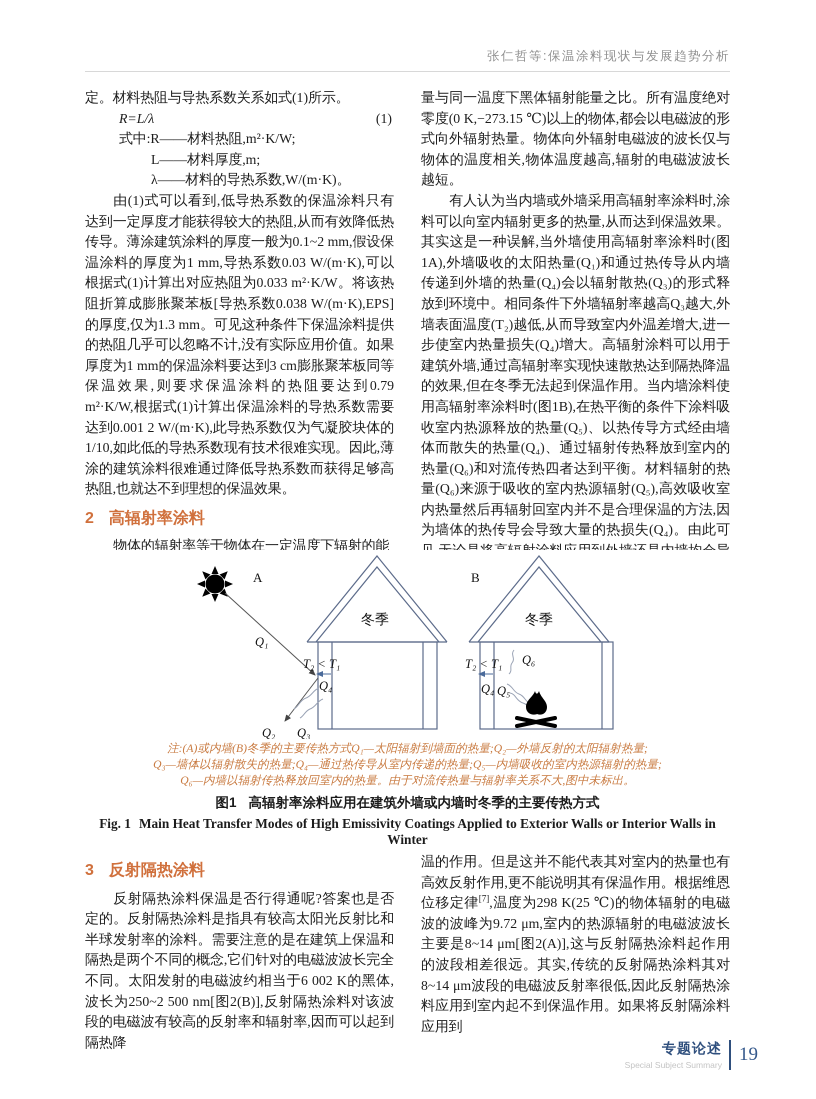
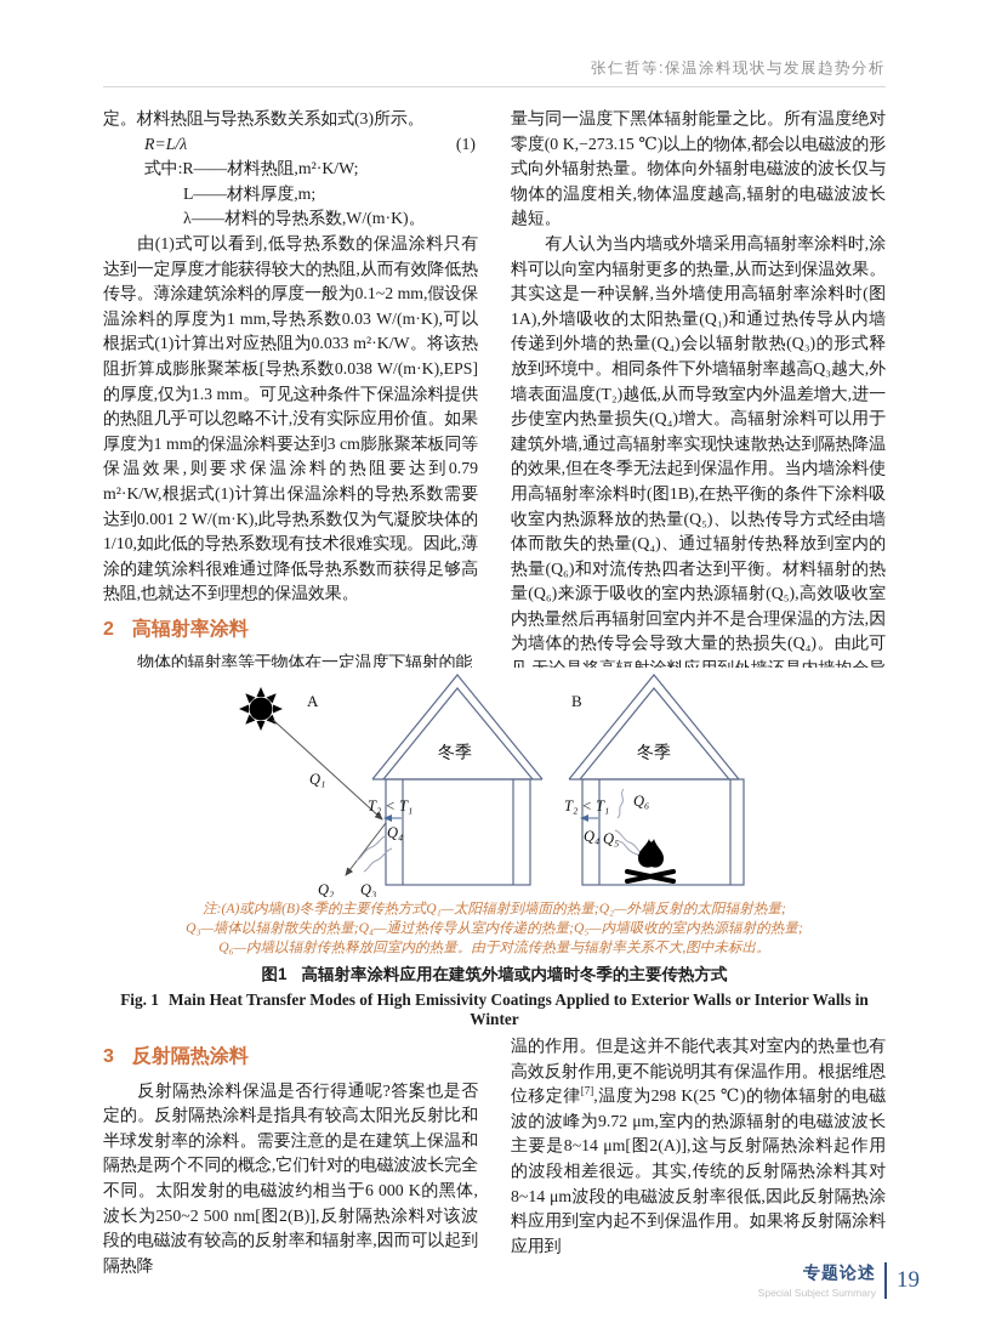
  张仁哲等:保温涂料现状与发展趋势分析
- 定。材料热阻与导热系数关系如式(1)所示。
+ 定。材料热阻与导热系数关系如式(3)所示。
  R=L/λ
  (1)
  式中:R——材料热阻,m²·K/W;
  L——材料厚度,m;
  λ——材料的导热系数,W/(m·K)。
  由(1)式可以看到,低导热系数的保温涂料只有达到一定厚度才能获得较大的热阻,从而有效降低热传导。薄涂建筑涂料的厚度一般为0.1~2 mm,假设保温涂料的厚度为1 mm,导热系数0.03 W/(m·K),可以根据式(1)计算出对应热阻为0.033 m²·K/W。将该热阻折算成膨胀聚苯板[导热系数0.038 W/(m·K),EPS]的厚度,仅为1.3 mm。可见这种条件下保温涂料提供的热阻几乎可以忽略不计,没有实际应用价值。如果厚度为1 mm的保温涂料要达到3 cm膨胀聚苯板同等保温效果,则要求保温涂料的热阻要达到0.79 m²·K/W,根据式(1)计算出保温涂料的导热系数需要达到0.001 2 W/(m·K),此导热系数仅为气凝胶块体的1/10,如此低的导热系数现有技术很难实现。因此,薄涂的建筑涂料很难通过降低导热系数而获得足够高热阻,也就达不到理想的保温效果。
  2
  高辐射率涂料
  物体的辐射率等于物体在一定温度下辐射的能
  量与同一温度下黑体辐射能量之比。所有温度绝对零度(0 K,−273.15 ℃)以上的物体,都会以电磁波的形式向外辐射热量。物体向外辐射电磁波的波长仅与物体的温度相关,物体温度越高,辐射的电磁波波长越短。
  有人认为当内墙或外墙采用高辐射率涂料时,涂料可以向室内辐射更多的热量,从而达到保温效果。其实这是一种误解,当外墙使用高辐射率涂料时(图1A),外墙吸收的太阳热量(Q₁)和通过热传导从内墙传递到外墙的热量(Q₄)会以辐射散热(Q₃)的形式释放到环境中。相同条件下外墙辐射率越高Q₃越大,外墙表面温度(T₂)越低,从而导致室内外温差增大,进一步使室内热量损失(Q₄)增大。高辐射涂料可以用于建筑外墙,通过高辐射率实现快速散热达到隔热降温的效果,但在冬季无法起到保温作用。当内墙涂料使用高辐射率涂料时(图1B),在热平衡的条件下涂料吸收室内热源释放的热量(Q₅)、以热传导方式经由墙体而散失的热量(Q₄)、通过辐射传热释放到室内的热量(Q₆)和对流传热四者达到平衡。材料辐射的热量(Q₆)来源于吸收的室内热源辐射(Q₅),高效吸收室内热量然后再辐射回室内并不是合理保温的方法,因为墙体的热传导会导致大量的热损失(Q₄)。由此可
  A
  冬季
  Q₁
  Q₂
  Q₃
  T₂ < T₁
  Q₄
  B
  冬季
  T₂ < T₁
  Q₄
  Q₅
  Q₆
  注:(A)或内墙(B)冬季的主要传热方式Q₁—太阳辐射到墙面的热量;Q₂—外墙反射的太阳辐射热量;
  Q₃—墙体以辐射散失的热量;Q₄—通过热传导从室内传递的热量;Q₅—内墙吸收的室内热源辐射的热量;
  Q₆—内墙以辐射传热释放回室内的热量。由于对流传热量与辐射率关系不大,图中未标出。
  图1 高辐射率涂料应用在建筑外墙或内墙时冬季的主要传热方式
  Fig. 1 Main Heat Transfer Modes of High Emissivity Coatings Applied to Exterior Walls or Interior Walls in Winter
  3
  反射隔热涂料
- 反射隔热涂料保温是否行得通呢?答案也是否定的。反射隔热涂料是指具有较高太阳光反射比和半球发射率的涂料。需要注意的是在建筑上保温和隔热是两个不同的概念,它们针对的电磁波波长完全不同。太阳发射的电磁波约相当于6 002 K的黑体,波长为250~2 500 nm[图2(B)],反射隔热涂料对该波段的电磁波有较高的反射率和辐射率,因而可以起到隔热降
+ 反射隔热涂料保温是否行得通呢?答案也是否定的。反射隔热涂料是指具有较高太阳光反射比和半球发射率的涂料。需要注意的是在建筑上保温和隔热是两个不同的概念,它们针对的电磁波波长完全不同。太阳发射的电磁波约相当于6 000 K的黑体,波长为250~2 500 nm[图2(B)],反射隔热涂料对该波段的电磁波有较高的反射率和辐射率,因而可以起到隔热降
  温的作用。但是这并不能代表其对室内的热量也有高效反射作用,更不能说明其有保温作用。根据维恩位移定律[7],温度为298 K(25 ℃)的物体辐射的电磁波的波峰为9.72 μm,室内的热源辐射的电磁波波长主要是8~14 μm[图2(A)],这与反射隔热涂料起作用的波段相差很远。其实,传统的反射隔热涂料其对8~14 μm波段的电磁波反射率很低,因此反射隔热涂料应用到室内起不到保温作用。如果将反射隔涂料应用到
  专题论述
  Special Subject Summary
  19
